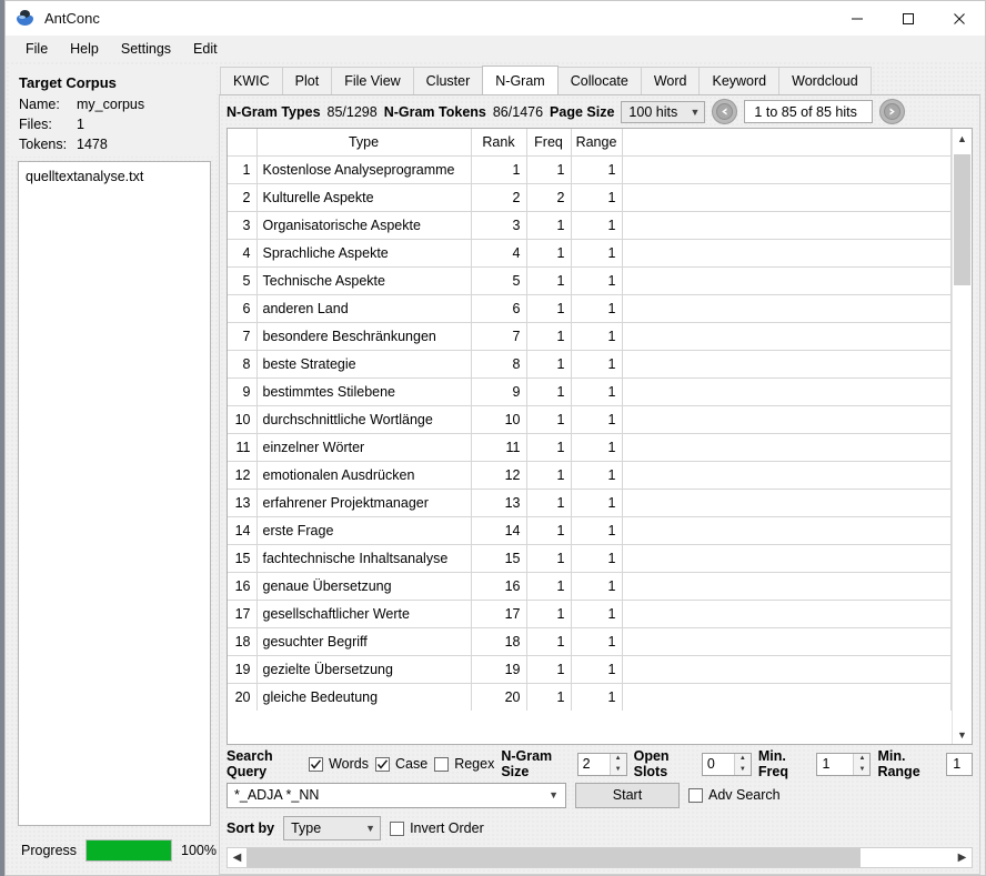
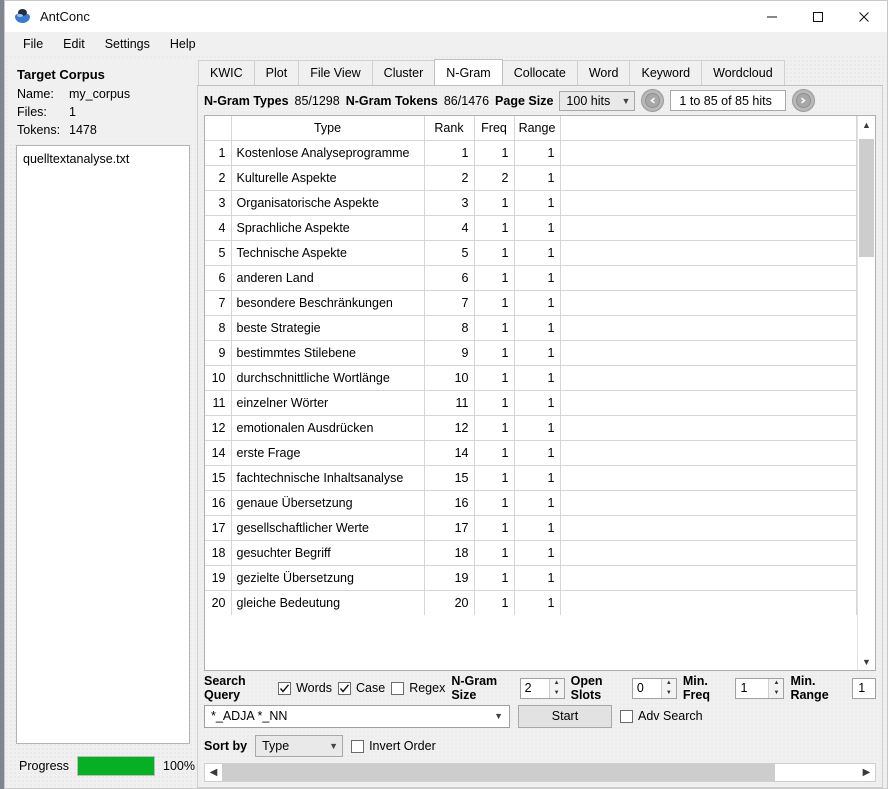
  AntConc
  File
- Help
+ Edit
  Settings
- Edit
+ Help
  Target Corpus
  Name:
  my_corpus
  Files:
  1
  Tokens:
  1478
  quelltextanalyse.txt
  Progress
  100%
  KWIC
  Plot
  File View
  Cluster
  N-Gram
  Collocate
  Word
  Keyword
  Wordcloud
  N-Gram Types
  85/1298
  N-Gram Tokens
  86/1476
  Page Size
  100 hits
  ▼
  1 to 85 of 85 hits
  	Type	Rank	Freq	Range
  1	Kostenlose Analyseprogramme	1	1	1
  2	Kulturelle Aspekte	2	2	1
  3	Organisatorische Aspekte	3	1	1
  4	Sprachliche Aspekte	4	1	1
  5	Technische Aspekte	5	1	1
  6	anderen Land	6	1	1
  7	besondere Beschränkungen	7	1	1
  8	beste Strategie	8	1	1
  9	bestimmtes Stilebene	9	1	1
  10	durchschnittliche Wortlänge	10	1	1
  11	einzelner Wörter	11	1	1
  12	emotionalen Ausdrücken	12	1	1
- 13	erfahrener Projektmanager	13	1	1
  14	erste Frage	14	1	1
  15	fachtechnische Inhaltsanalyse	15	1	1
  16	genaue Übersetzung	16	1	1
  17	gesellschaftlicher Werte	17	1	1
  18	gesuchter Begriff	18	1	1
  19	gezielte Übersetzung	19	1	1
  20	gleiche Bedeutung	20	1	1
  ▲
  ▼
  Search Query
  Words
  Case
  Regex
  N-Gram Size
  2
  Open Slots
  0
  Min. Freq
  1
  Min. Range
  1
  *_ADJA *_NN
  ▼
  Start
  Adv Search
  Sort by
  Type
  ▼
  Invert Order
  ◀
  ▶
